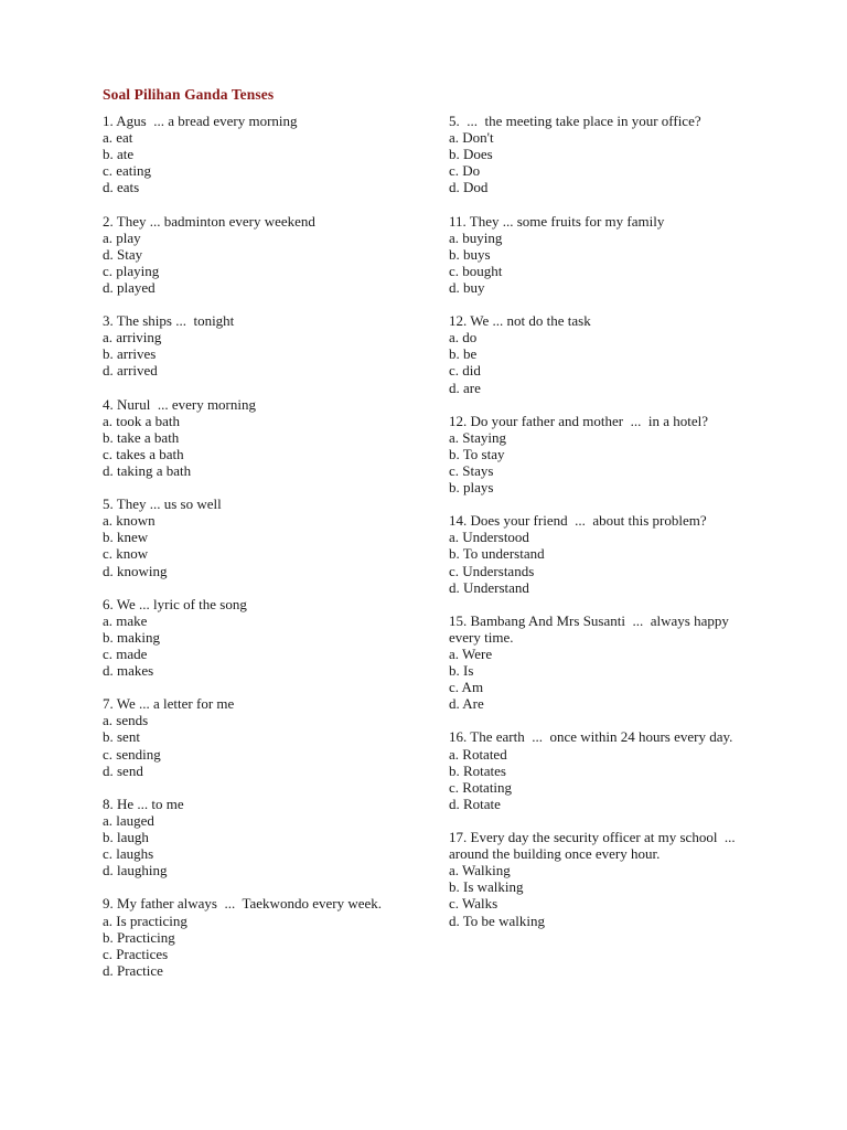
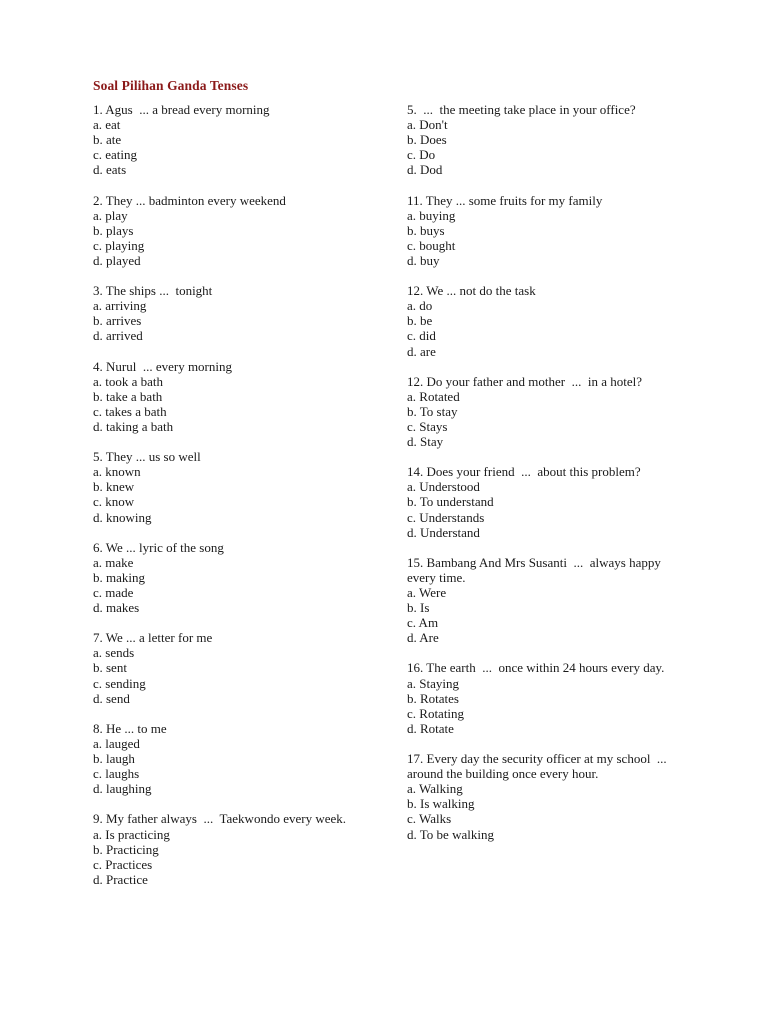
  Soal Pilihan Ganda Tenses
  1. Agus ... a bread every morning
  a. eat
  b. ate
  c. eating
  d. eats
  2. They ... badminton every weekend
  a. play
- d. Stay
+ b. plays
  c. playing
  d. played
  3. The ships ... tonight
  a. arriving
  b. arrives
  d. arrived
  4. Nurul ... every morning
  a. took a bath
  b. take a bath
  c. takes a bath
  d. taking a bath
  5. They ... us so well
  a. known
  b. knew
  c. know
  d. knowing
  6. We ... lyric of the song
  a. make
  b. making
  c. made
  d. makes
  7. We ... a letter for me
  a. sends
  b. sent
  c. sending
  d. send
  8. He ... to me
  a. lauged
  b. laugh
  c. laughs
  d. laughing
  9. My father always ... Taekwondo every week.
  a. Is practicing
  b. Practicing
  c. Practices
  d. Practice
  5. ... the meeting take place in your office?
  a. Don't
  b. Does
  c. Do
  d. Dod
  11. They ... some fruits for my family
  a. buying
  b. buys
  c. bought
  d. buy
  12. We ... not do the task
  a. do
  b. be
  c. did
  d. are
  12. Do your father and mother ... in a hotel?
- a. Staying
+ a. Rotated
  b. To stay
  c. Stays
- b. plays
+ d. Stay
  14. Does your friend ... about this problem?
  a. Understood
  b. To understand
  c. Understands
  d. Understand
  15. Bambang And Mrs Susanti ... always happy every time.
  a. Were
  b. Is
  c. Am
  d. Are
  16. The earth ... once within 24 hours every day.
- a. Rotated
+ a. Staying
  b. Rotates
  c. Rotating
  d. Rotate
  17. Every day the security officer at my school ... around the building once every hour.
  a. Walking
  b. Is walking
  c. Walks
  d. To be walking
